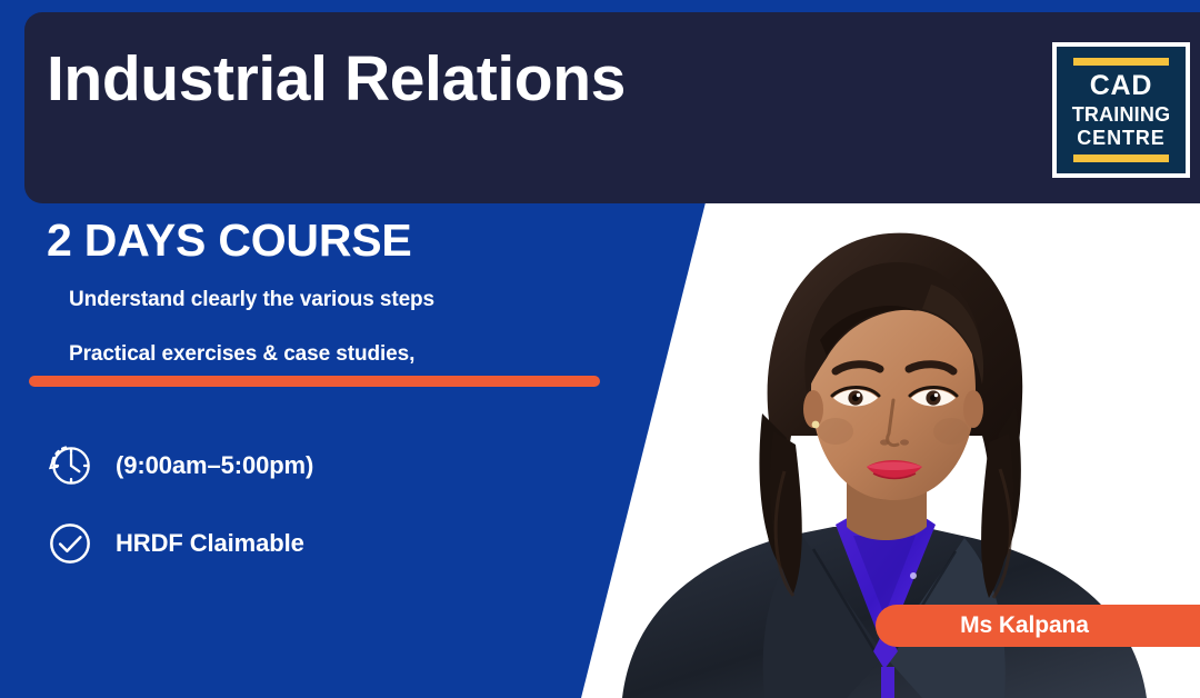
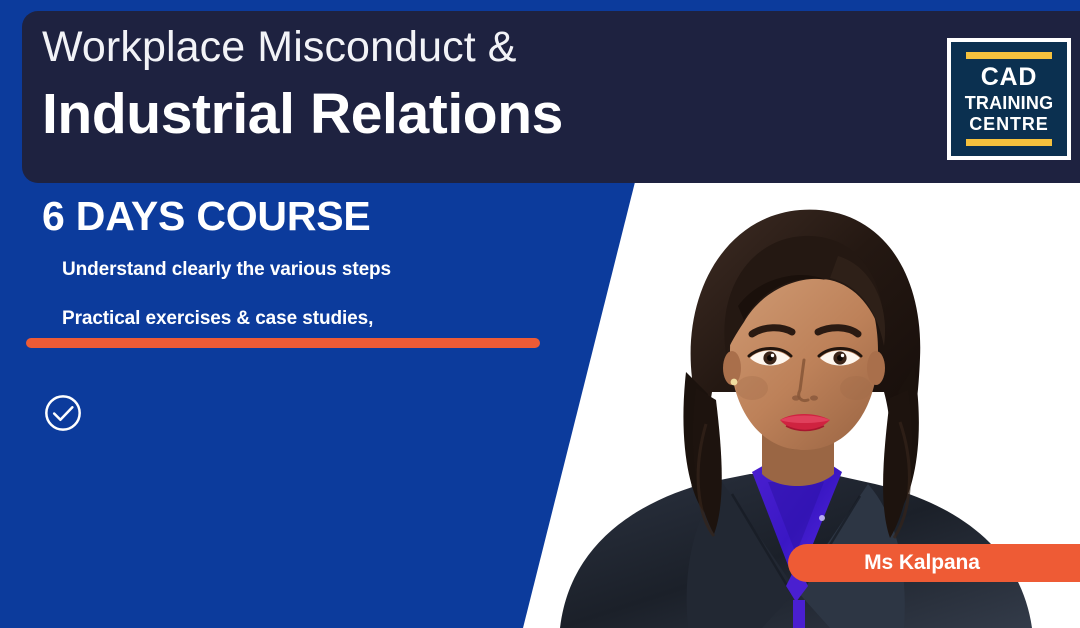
+ Workplace Misconduct &
  Industrial Relations
  CAD
  TRAINING
  CENTRE
- 2 DAYS COURSE
+ 6 DAYS COURSE
  Understand clearly the various steps
  Practical exercises & case studies,
- (9:00am–5:00pm)
- HRDF Claimable
  Ms Kalpana
